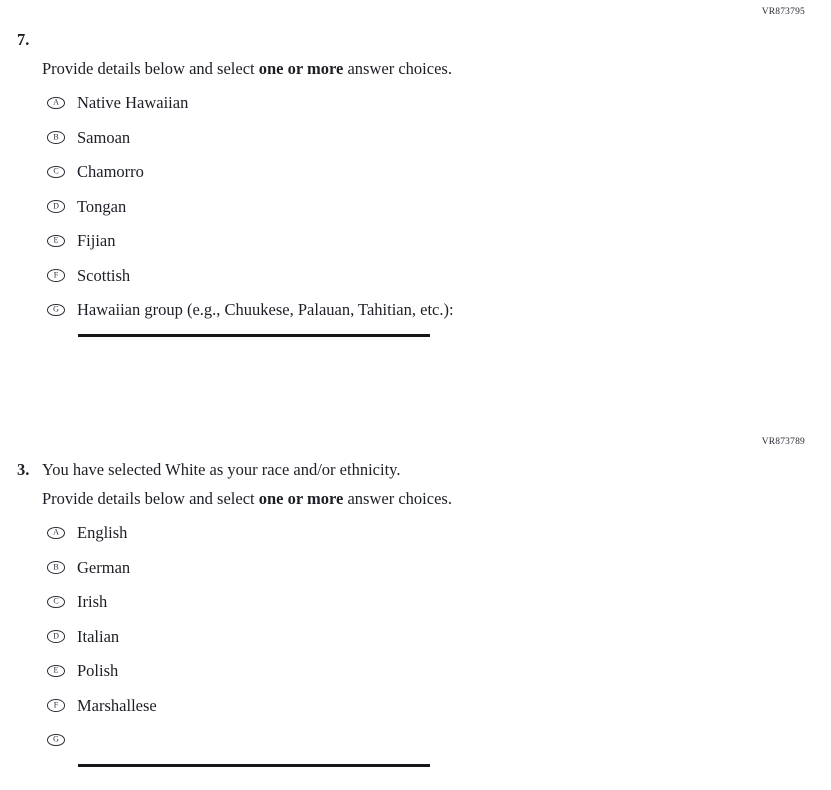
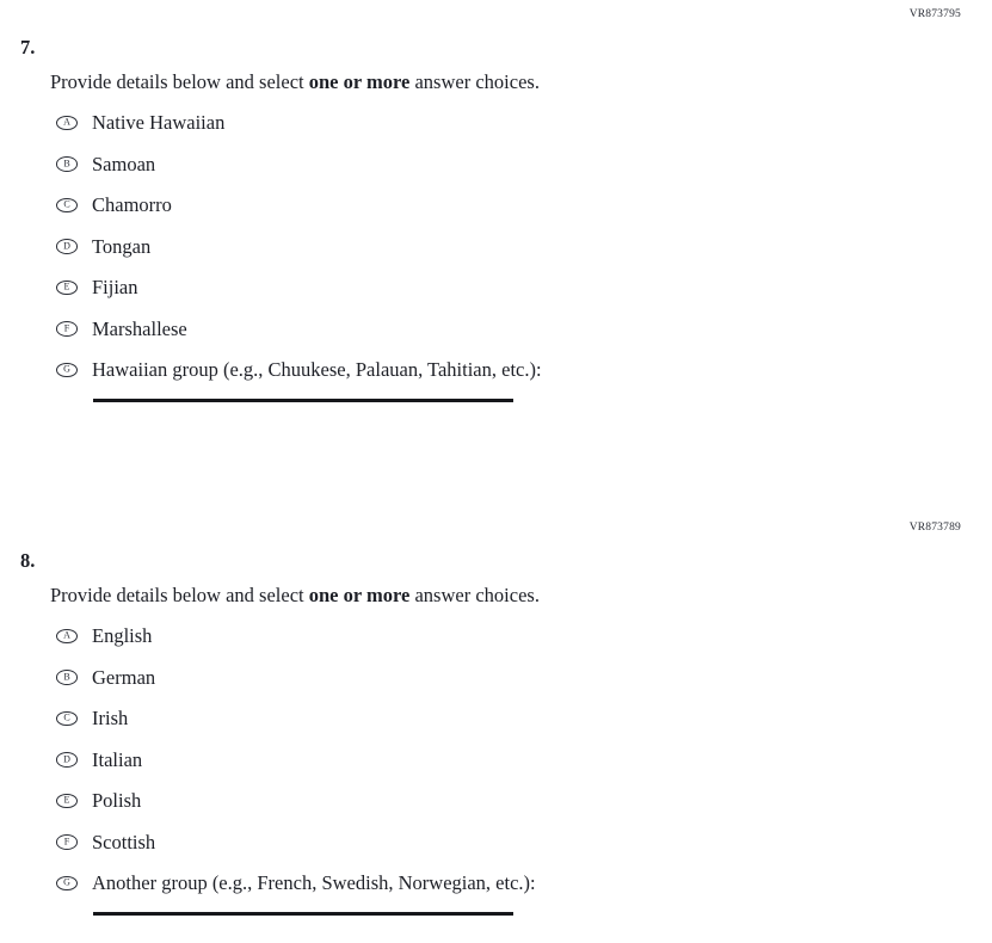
  VR873795
  7.
  Provide details below and select one or more answer choices.
  A
  Native Hawaiian
  B
  Samoan
  C
  Chamorro
  D
  Tongan
  E
  Fijian
  F
- Scottish
+ Marshallese
  G
  Hawaiian group (e.g., Chuukese, Palauan, Tahitian, etc.):
  VR873789
- 3.
+ 8.
- You have selected White as your race and/or ethnicity.
  Provide details below and select one or more answer choices.
  A
  English
  B
  German
  C
  Irish
  D
  Italian
  E
  Polish
  F
- Marshallese
+ Scottish
  G
+ Another group (e.g., French, Swedish, Norwegian, etc.):
